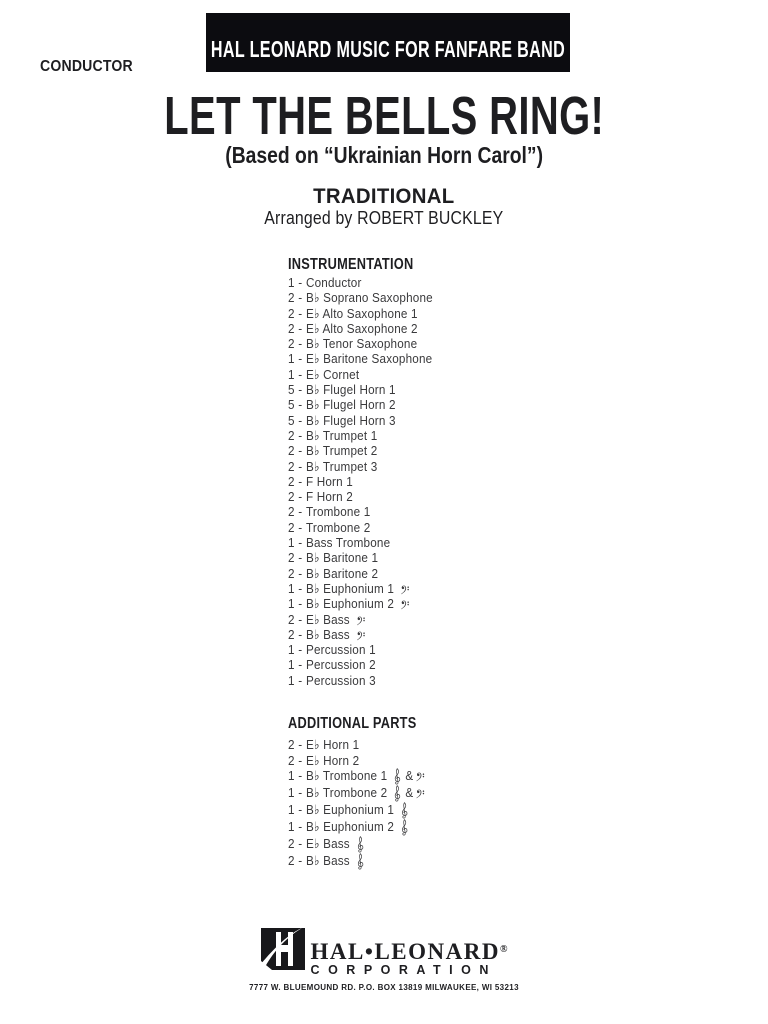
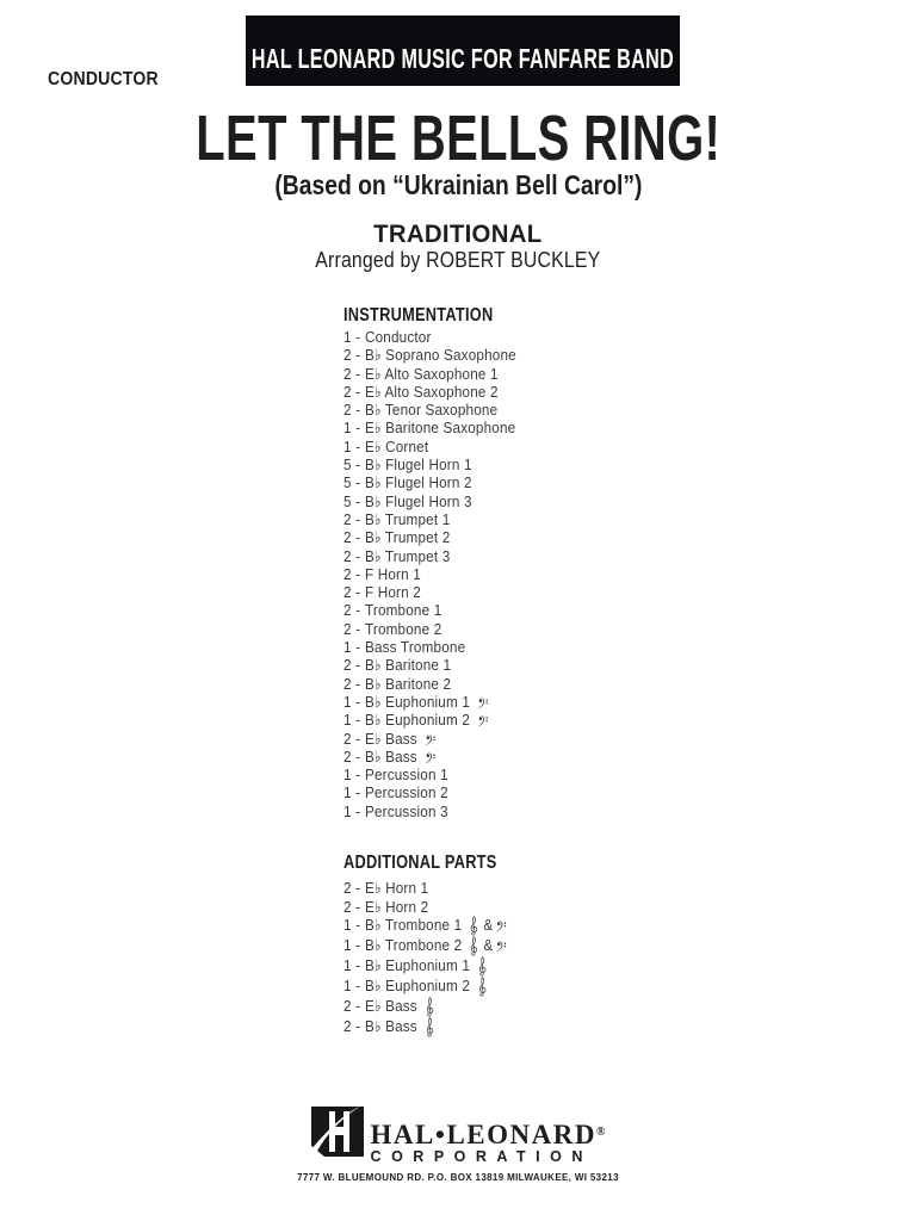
  CONDUCTOR
  HAL LEONARD MUSIC FOR FANFARE BAND
  LET THE BELLS RING!
- (Based on “Ukrainian Horn Carol”)
+ (Based on “Ukrainian Bell Carol”)
  TRADITIONAL
  Arranged by ROBERT BUCKLEY
  INSTRUMENTATION
  1 - Conductor
  2 - B♭ Soprano Saxophone
  2 - E♭ Alto Saxophone 1
  2 - E♭ Alto Saxophone 2
  2 - B♭ Tenor Saxophone
  1 - E♭ Baritone Saxophone
  1 - E♭ Cornet
  5 - B♭ Flugel Horn 1
  5 - B♭ Flugel Horn 2
  5 - B♭ Flugel Horn 3
  2 - B♭ Trumpet 1
  2 - B♭ Trumpet 2
  2 - B♭ Trumpet 3
  2 - F Horn 1
  2 - F Horn 2
  2 - Trombone 1
  2 - Trombone 2
  1 - Bass Trombone
  2 - B♭ Baritone 1
  2 - B♭ Baritone 2
  1 - B♭ Euphonium 1
  1 - B♭ Euphonium 2
  2 - E♭ Bass
  2 - B♭ Bass
  1 - Percussion 1
  1 - Percussion 2
  1 - Percussion 3
  ADDITIONAL PARTS
  2 - E♭ Horn 1
  2 - E♭ Horn 2
  1 - B♭ Trombone 1 &
  1 - B♭ Trombone 2 &
  1 - B♭ Euphonium 1
  1 - B♭ Euphonium 2
  2 - E♭ Bass
  2 - B♭ Bass
  HAL•LEONARD®
  CORPORATION
  7777 W. BLUEMOUND RD. P.O. BOX 13819 MILWAUKEE, WI 53213
